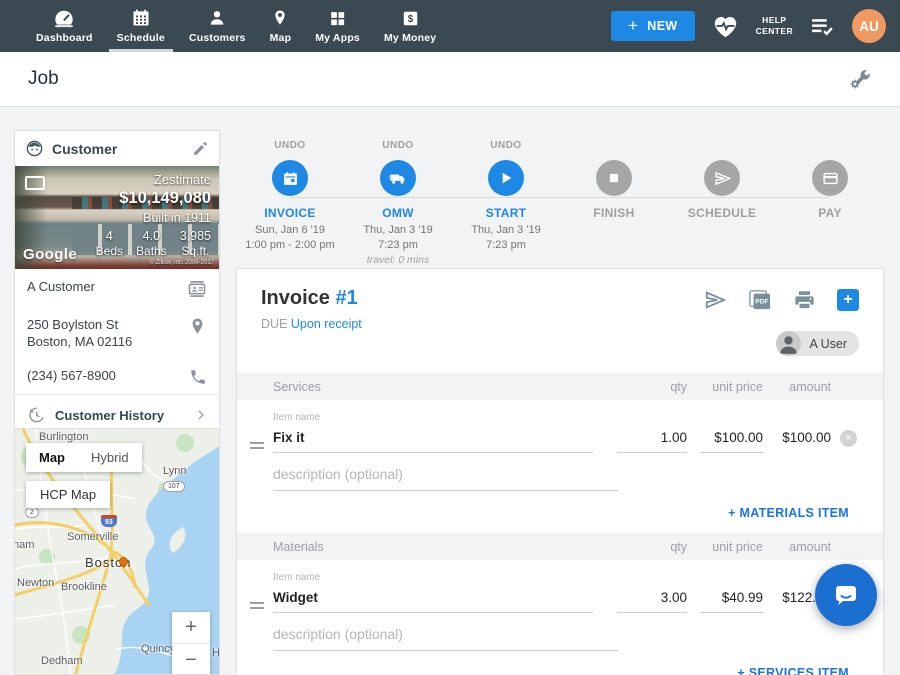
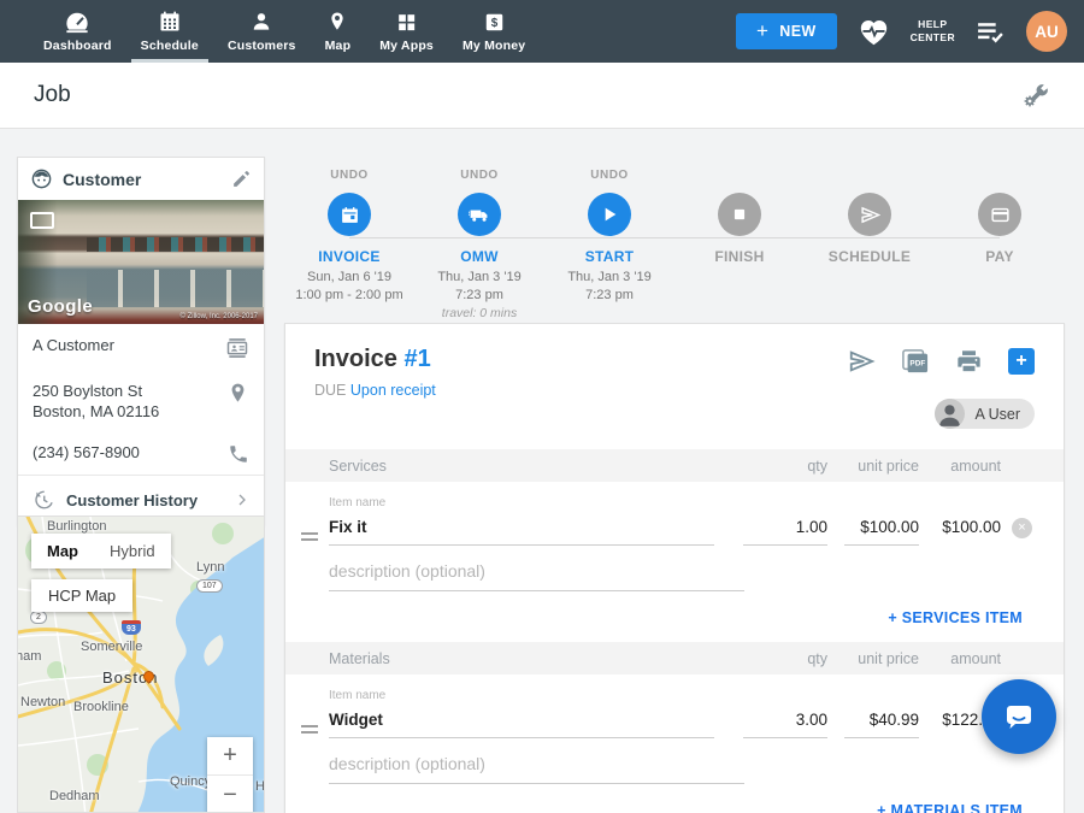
  Dashboard
  Schedule
  Customers
  Map
  My Apps
  $
  My Money
  +
  NEW
  HELP
  CENTER
  AU
  Job
  Customer
- Zestimate
- $10,149,080
- Built in 1911
- 4
- Beds
- 4.0
- Baths
- 3,985
- Sq.ft.
  Google
  A Customer
  250 Boylston St
  Boston, MA 02116
  (234) 567-8900
  Customer History
  Burlington
  Lynn
  ham
  Somerville
  Newton
  Brookline
  Quinc
  Dedham
  Map
  Hybrid
  HCP Map
  +
  −
  UNDO
  INVOICE
  Sun, Jan 6 '19
  1:00 pm - 2:00 pm
  UNDO
  OMW
  Thu, Jan 3 '19
  7:23 pm
  travel: 0 mins
  UNDO
  START
  Thu, Jan 3 '19
  7:23 pm
  FINISH
  SCHEDULE
  PAY
  Invoice #1
  DUE Upon receipt
  +
  A User
  Services
  qty
  unit price
  amount
  Item name
  Fix it
  1.00
  $100.00
  $100.00
  ×
  description (optional)
- + MATERIALS ITEM
+ + SERVICES ITEM
  Materials
  qty
  unit price
  amount
  Item name
  Widget
  3.00
  $40.99
  $122.
  description (optional)
- + SERVICES ITEM
+ + MATERIALS ITEM
